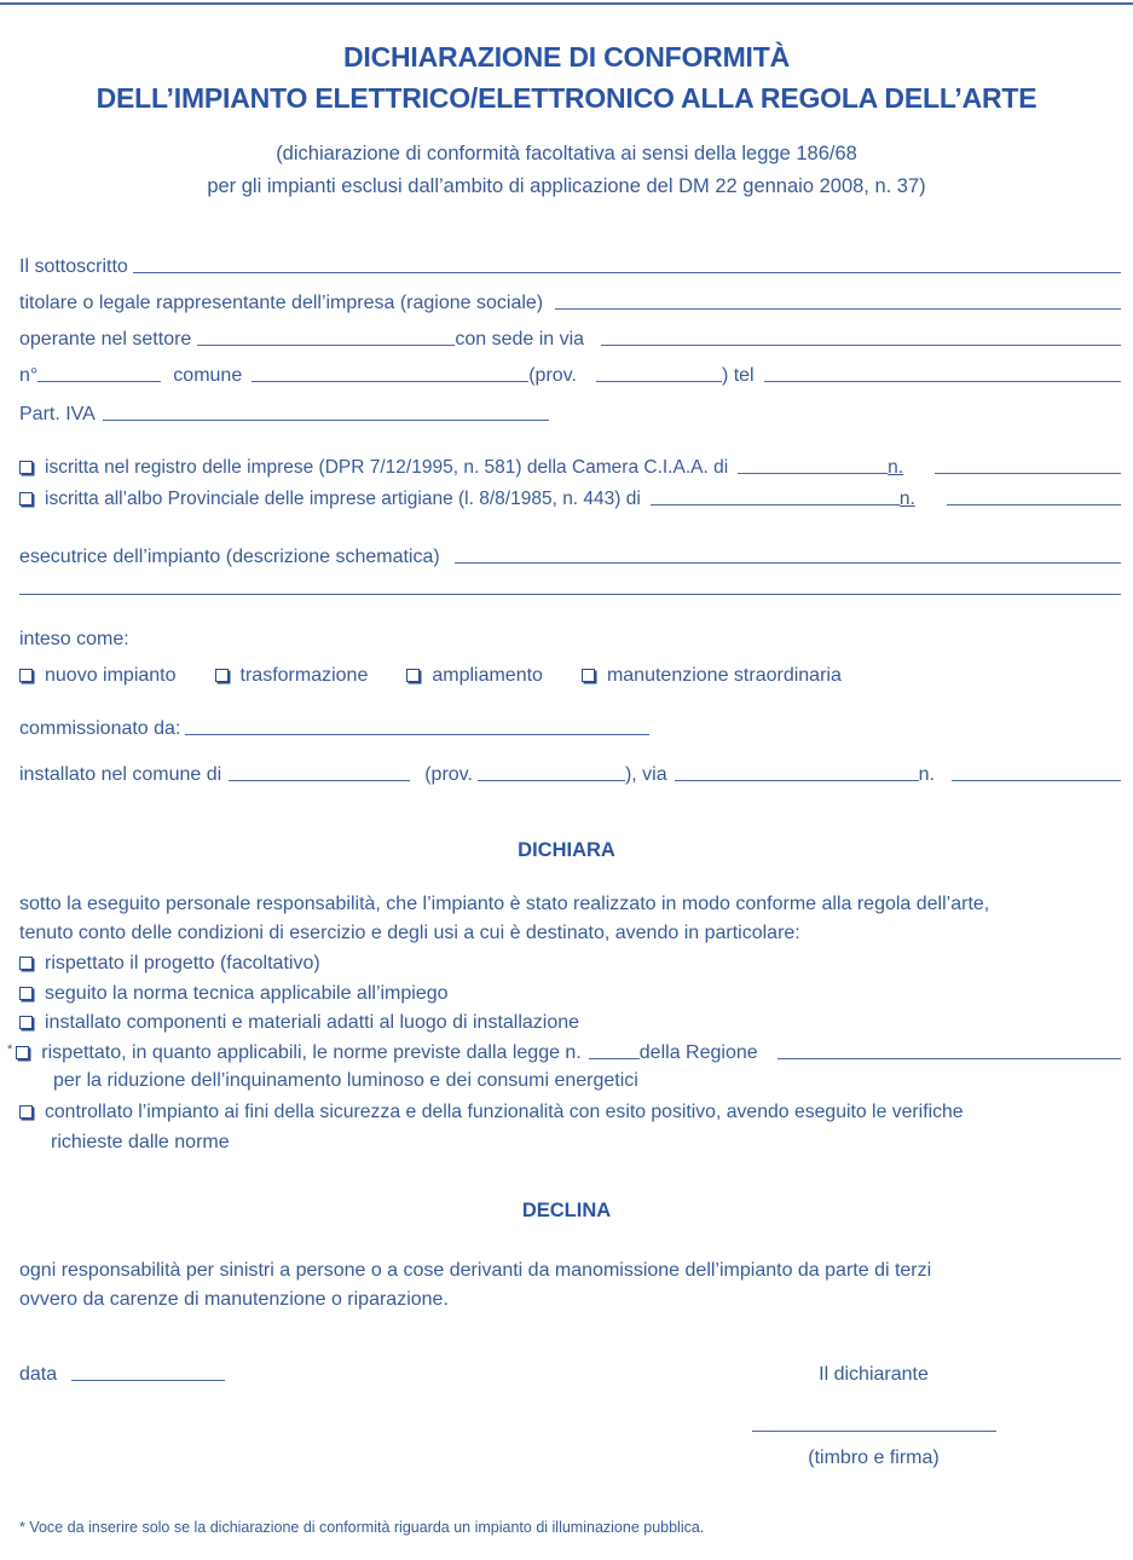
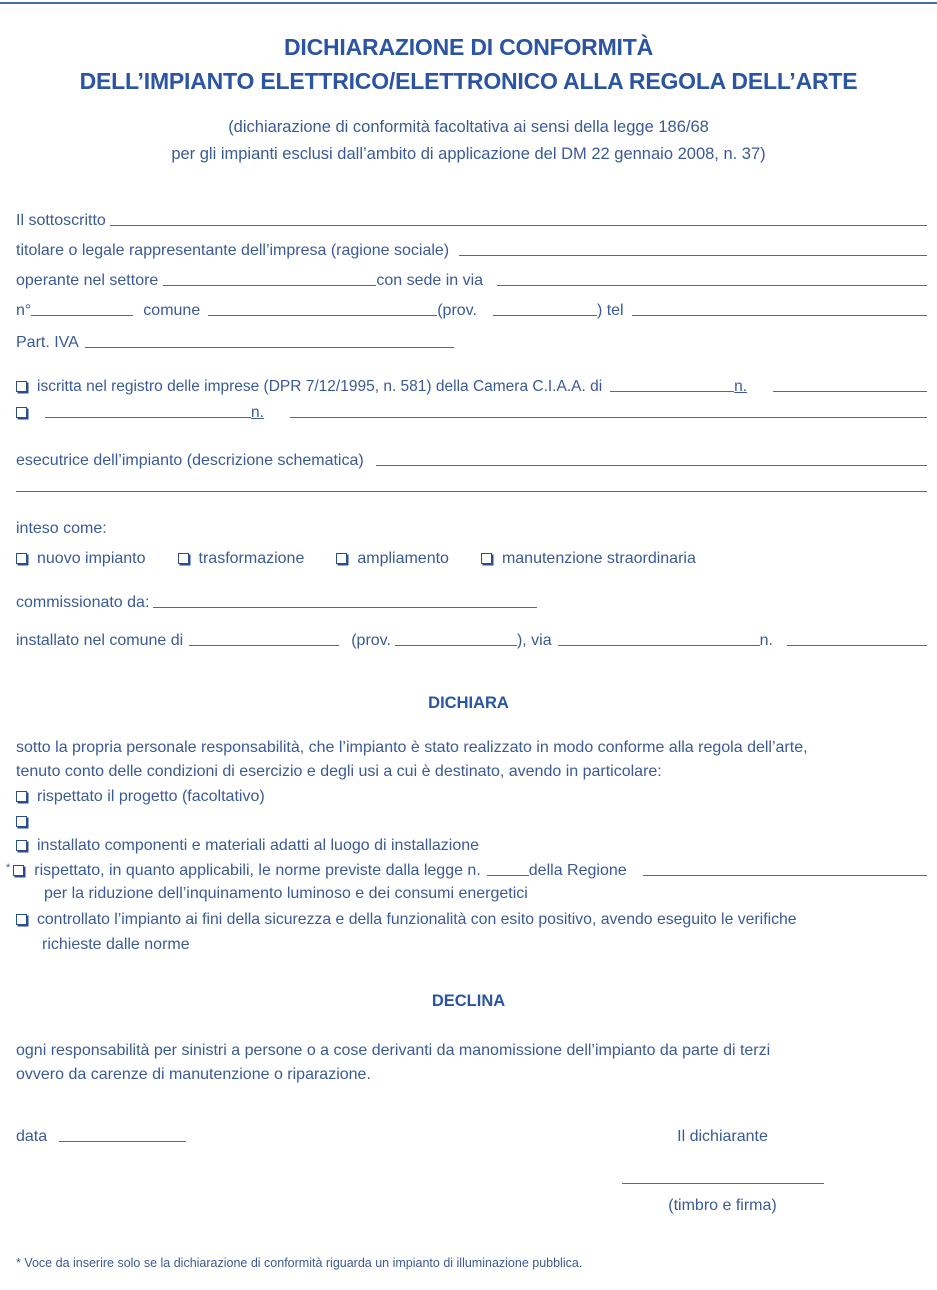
  DICHIARAZIONE DI CONFORMITÀ
  DELL’IMPIANTO ELETTRICO/ELETTRONICO ALLA REGOLA DELL’ARTE
  (dichiarazione di conformità facoltativa ai sensi della legge 186/68
  per gli impianti esclusi dall’ambito di applicazione del DM 22 gennaio 2008, n. 37)
  Il sottoscritto
  titolare o legale rappresentante dell’impresa (ragione sociale)
  operante nel settore
  con sede in via
  n°
  comune
  (prov.
  ) tel
  Part. IVA
  iscritta nel registro delle imprese (DPR 7/12/1995, n. 581) della Camera C.I.A.A. di
  n.
- iscritta all’albo Provinciale delle imprese artigiane (l. 8/8/1985, n. 443) di
  n.
  esecutrice dell’impianto (descrizione schematica)
  inteso come:
  nuovo impianto
  trasformazione
  ampliamento
  manutenzione straordinaria
  commissionato da:
  installato nel comune di
  (prov.
  ), via
  n.
  DICHIARA
- sotto la eseguito personale responsabilità, che l’impianto è stato realizzato in modo conforme alla regola dell’arte,
+ sotto la propria personale responsabilità, che l’impianto è stato realizzato in modo conforme alla regola dell’arte,
  tenuto conto delle condizioni di esercizio e degli usi a cui è destinato, avendo in particolare:
  rispettato il progetto (facoltativo)
- seguito la norma tecnica applicabile all’impiego
  installato componenti e materiali adatti al luogo di installazione
  *
  rispettato, in quanto applicabili, le norme previste dalla legge n.
  della Regione
  per la riduzione dell’inquinamento luminoso e dei consumi energetici
  controllato l’impianto ai fini della sicurezza e della funzionalità con esito positivo, avendo eseguito le verifiche
  richieste dalle norme
  DECLINA
  ogni responsabilità per sinistri a persone o a cose derivanti da manomissione dell’impianto da parte di terzi
  ovvero da carenze di manutenzione o riparazione.
  data
  Il dichiarante
  (timbro e firma)
  * Voce da inserire solo se la dichiarazione di conformità riguarda un impianto di illuminazione pubblica.
